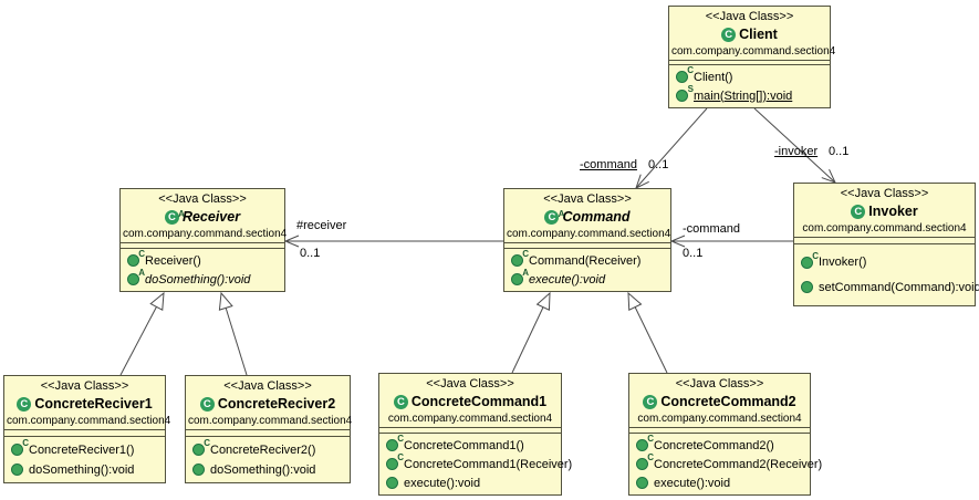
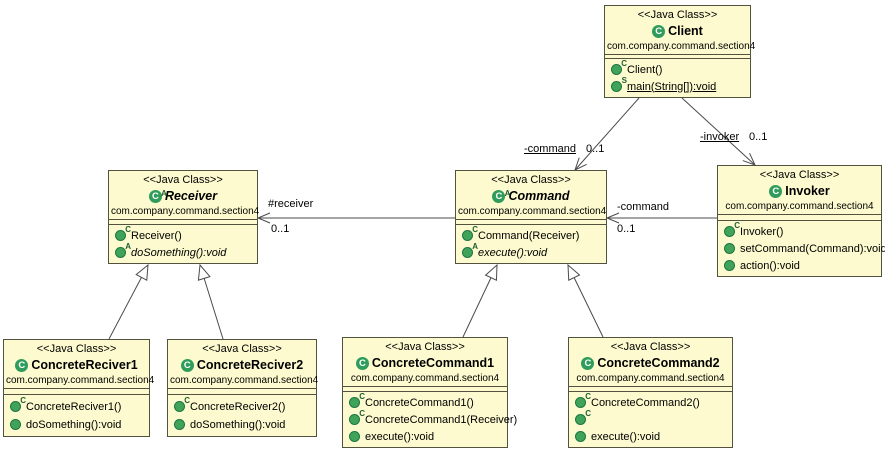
  <<Java Class>>
  C
  Client
  com.company.command.section
  C
  Client()
  S
  main(String[]):void
  <<Java Class>>
  C
  A
  Receiver
  com.company.command.section
  C
  Receiver()
  A
  doSomething():void
  <<Java Class>>
  C
  A
  Command
  com.company.command.section4
  C
  Command(Receiver)
  A
  execute():void
  <<Java Class>>
  C
  Invoker
  com.company.command.section4
  C
  Invoker()
  setCommand(Command):void
+ action():void
  <<Java Class>>
  C
  ConcreteReciver1
  com.company.command.section
  C
  ConcreteReciver1()
  doSomething():void
  <<Java Class>>
  C
  ConcreteReciver2
  com.company.command.section
  C
  ConcreteReciver2()
  doSomething():void
  <<Java Class>>
  C
  ConcreteCommand1
  com.company.command.section4
  C
  ConcreteCommand1()
  C
  ConcreteCommand1(Receiver)
  execute():void
  <<Java Class>>
  C
  ConcreteCommand2
  com.company.command.section4
  C
  ConcreteCommand2()
  C
- ConcreteCommand2(Receiver)
  execute():void
  -command
  0..1
  -invoker
  0..1
  #receiver
  0..1
  -command
  0..1
